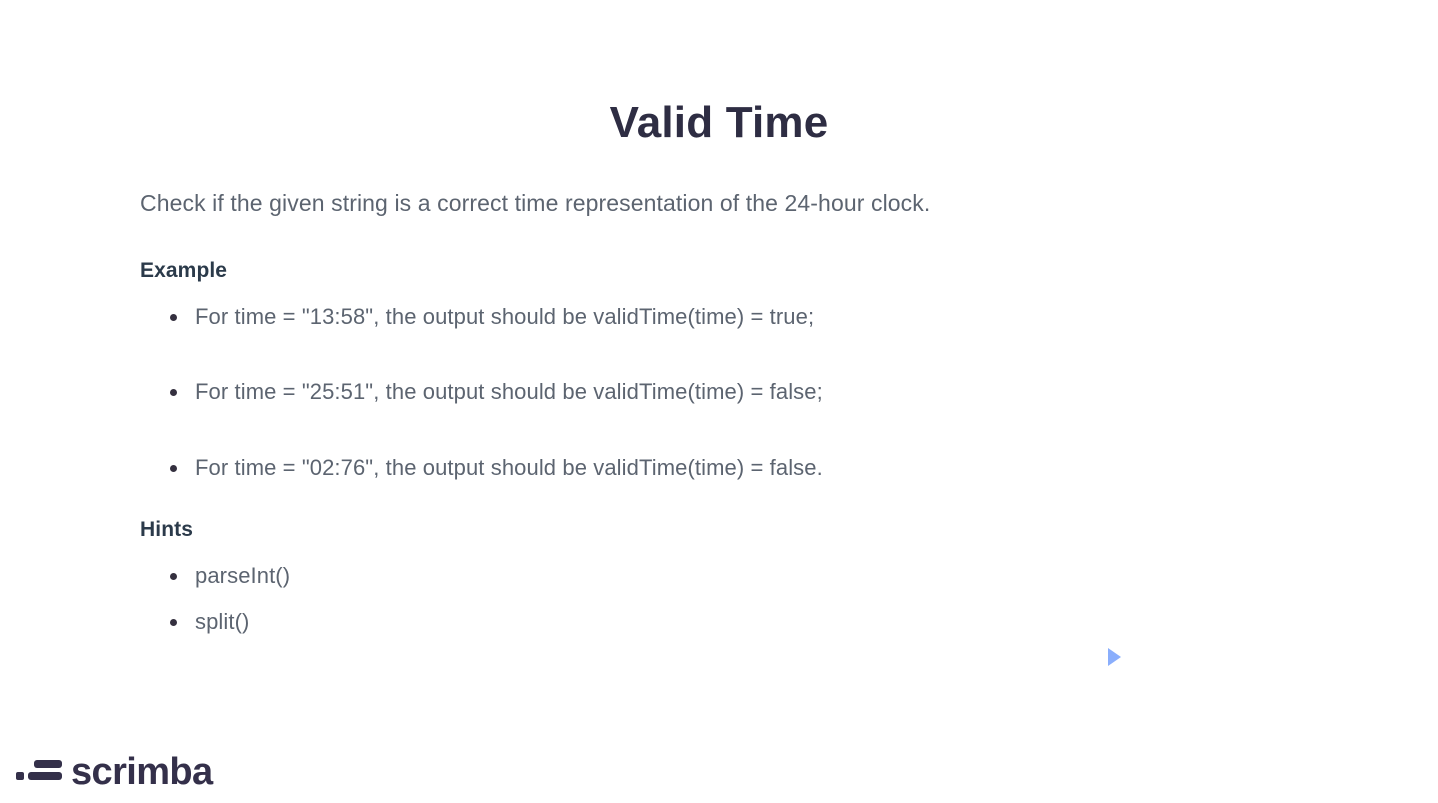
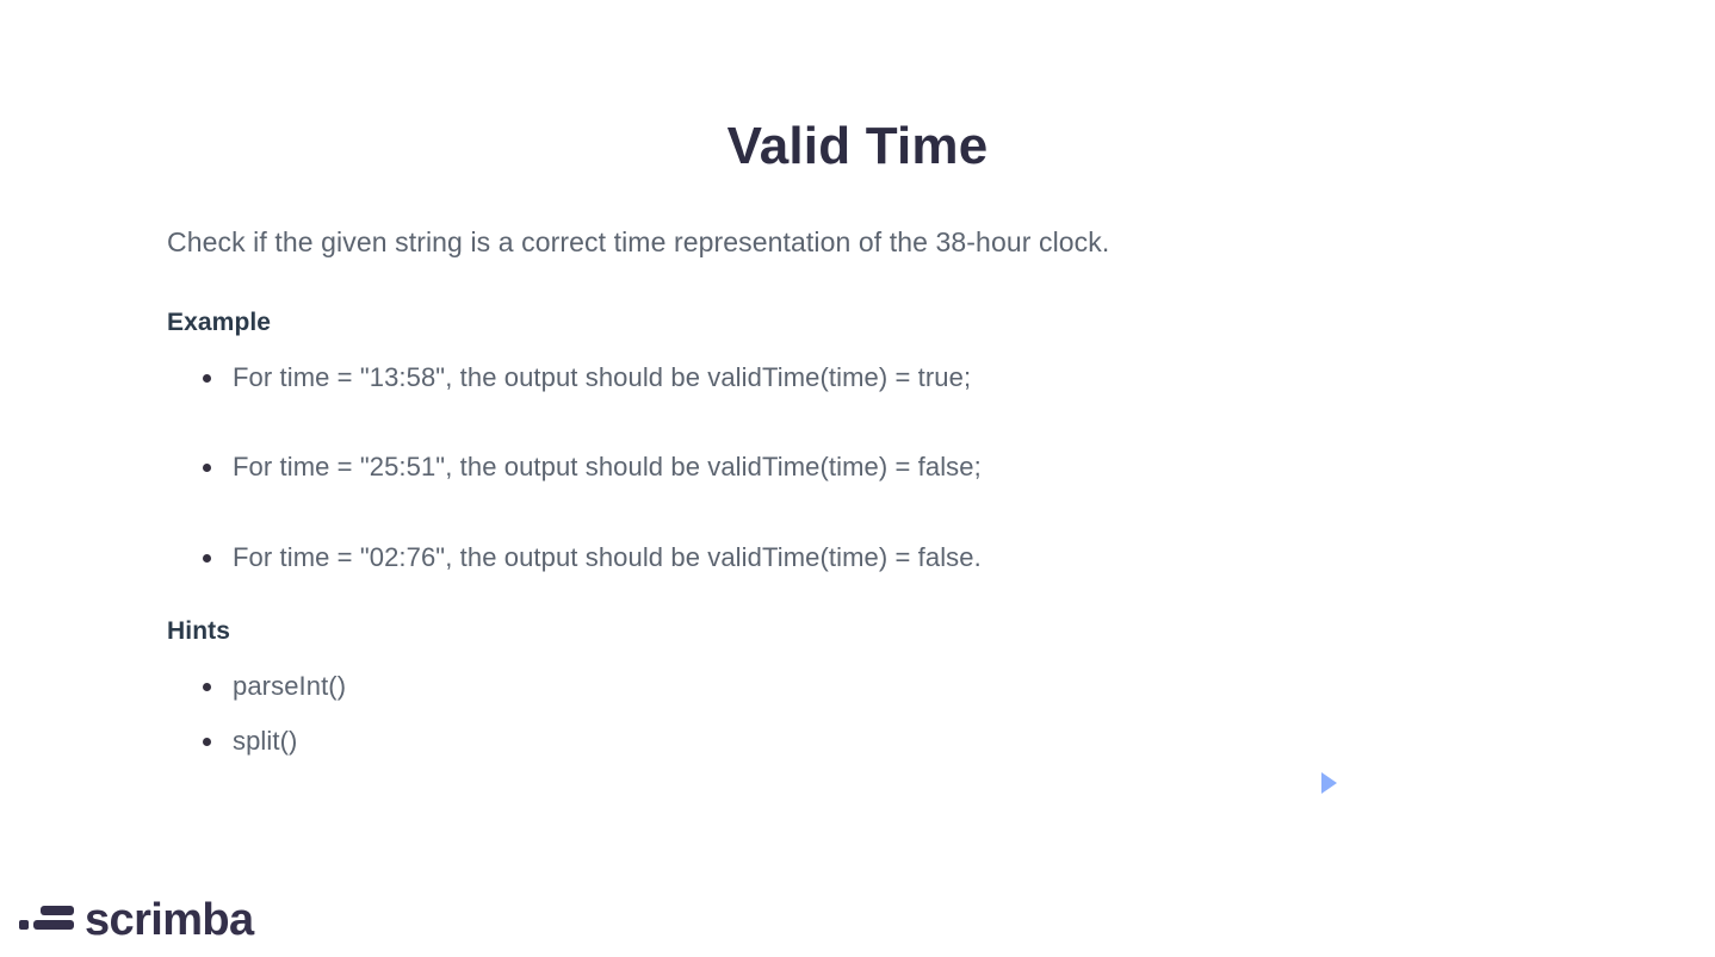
  Valid Time
- Check if the given string is a correct time representation of the 24-hour clock.
+ Check if the given string is a correct time representation of the 38-hour clock.
  Example
  For time = "13:58", the output should be validTime(time) = true;
  For time = "25:51", the output should be validTime(time) = false;
  For time = "02:76", the output should be validTime(time) = false.
  Hints
  parseInt()
  split()
  scrimba
